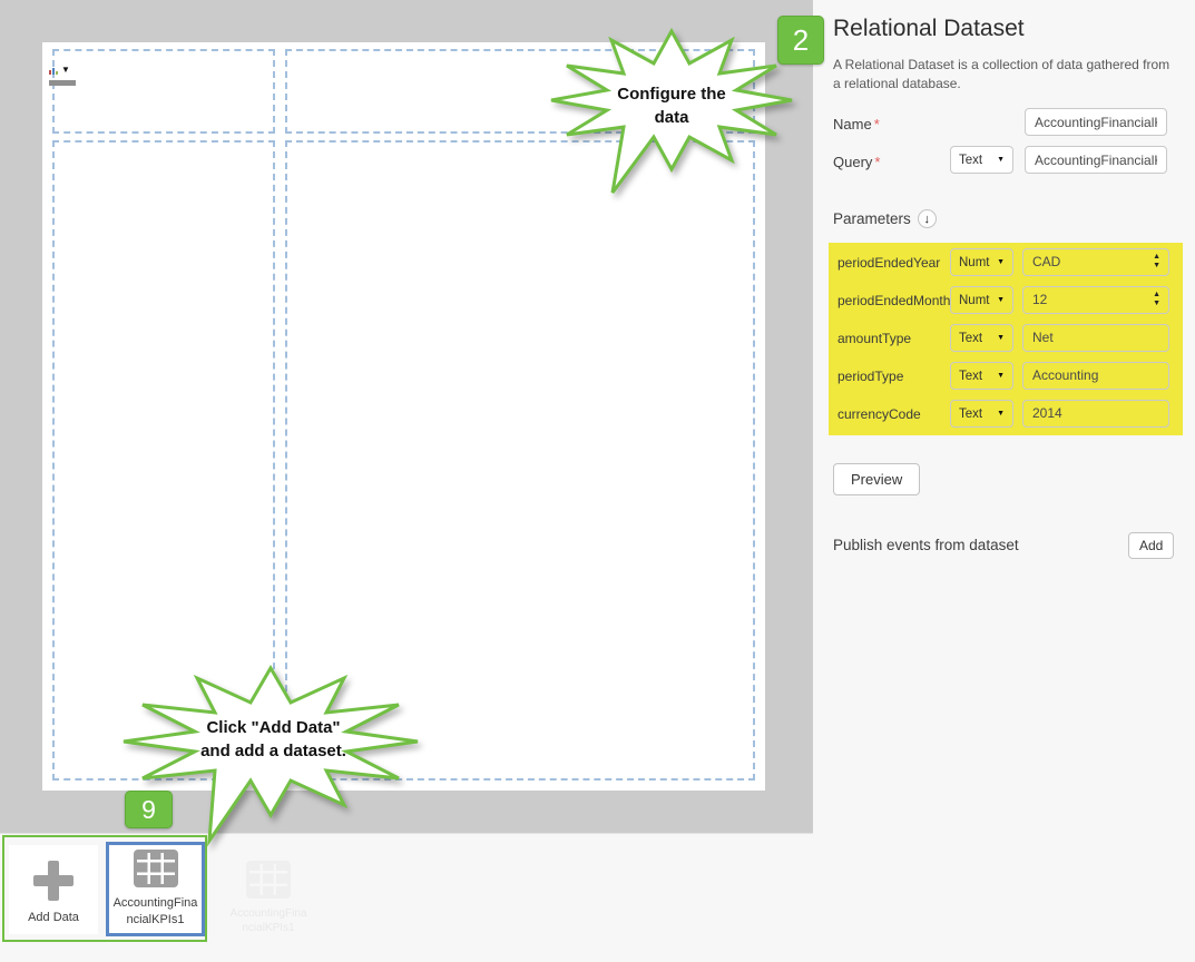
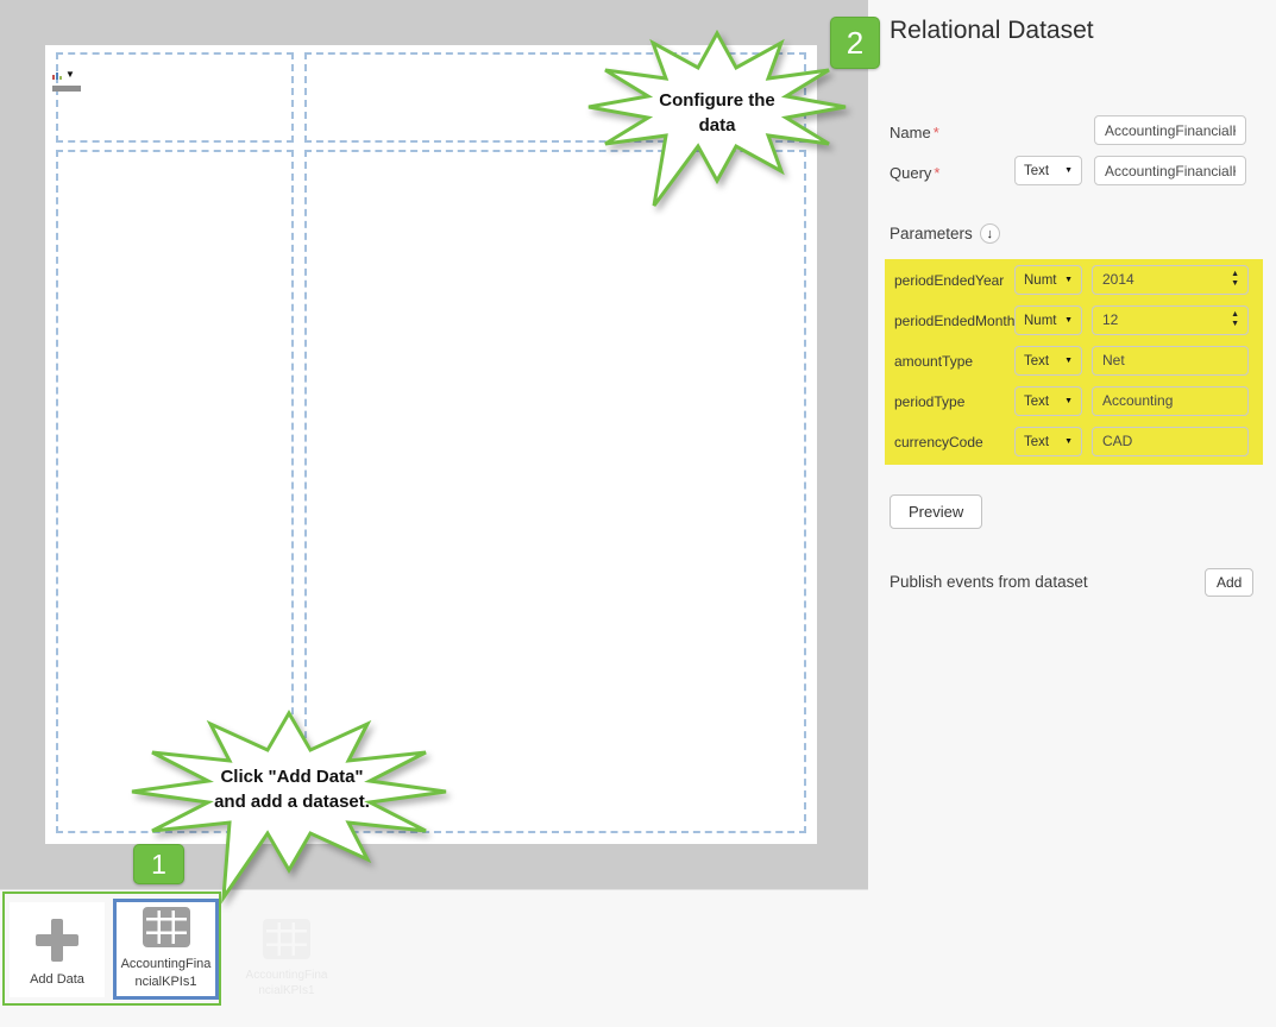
  ▼
  Relational Dataset
- A Relational Dataset is a collection of data gathered from a relational database.
  Name *
  AccountingFinancial
  Query *
  Text
  AccountingFinancial
  Parameters
  ↓
  periodEndedYear
  Numt
- CAD
+ 2014
  periodEndedMonth
  Numt
  12
  amountType
  Text
  Net
  periodType
  Text
  Accounting
  currencyCode
  Text
- 2014
+ CAD
  Preview
  Publish events from dataset
  Add
  Add Data
  AccountingFina
  ncialKPIs1
  Configure the
  data
  Click "Add Data"
  and add a dataset.
- 9
+ 1
  2
